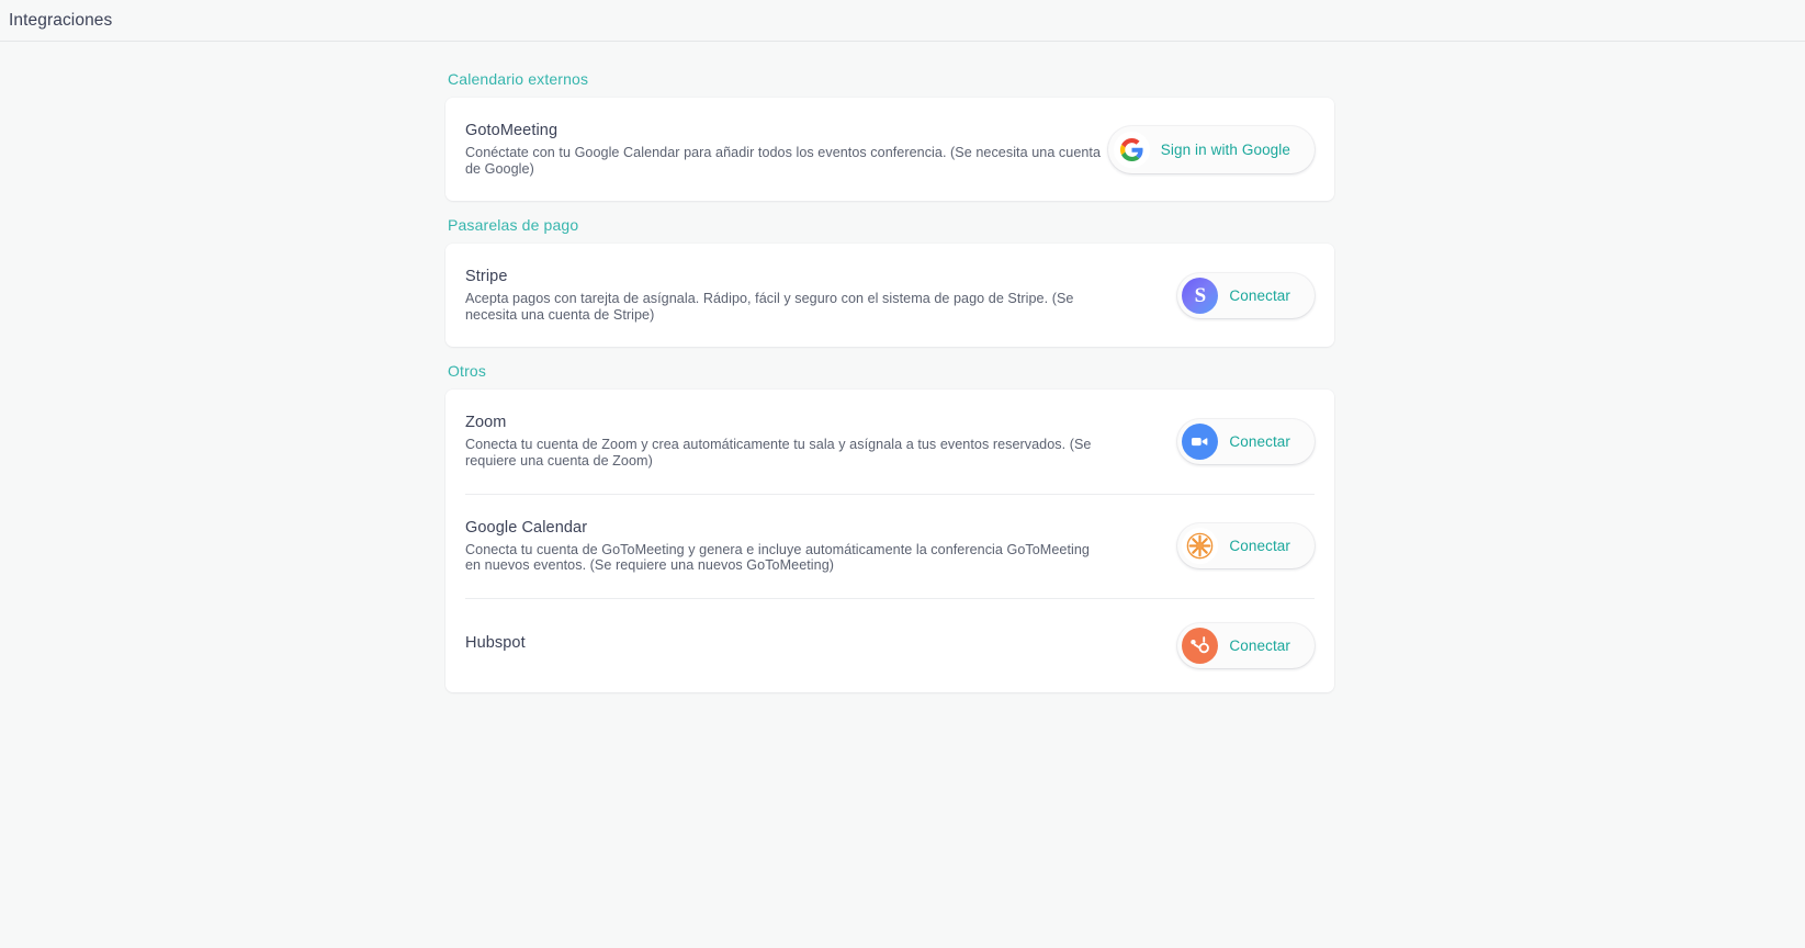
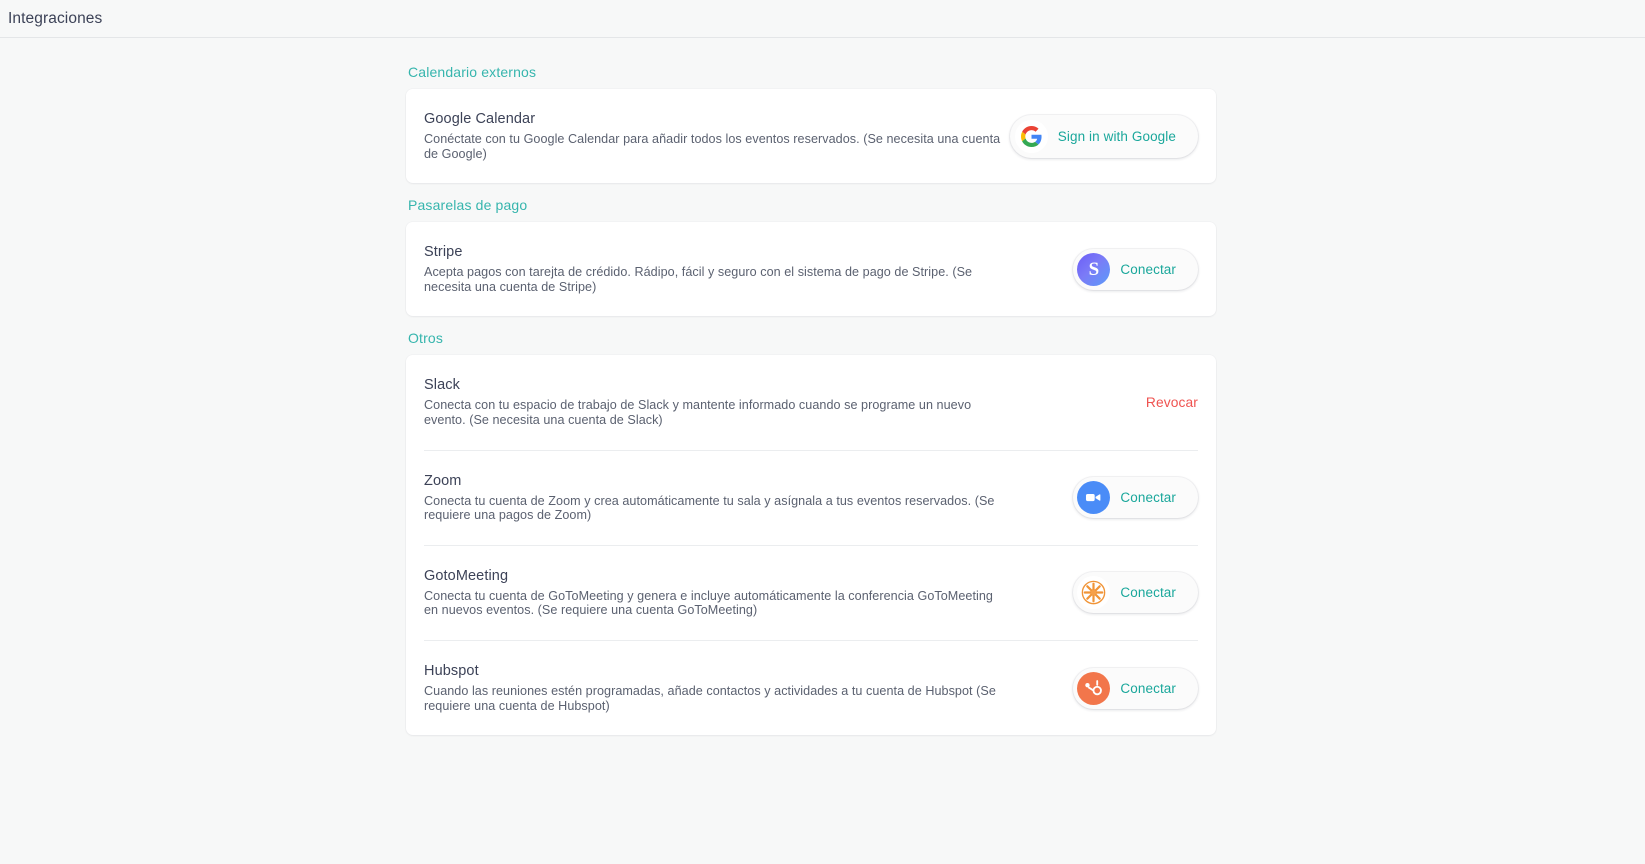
  Integraciones
  Calendario externos
- GotoMeeting
+ Google Calendar
- Conéctate con tu Google Calendar para añadir todos los eventos conferencia. (Se necesita una cuenta de Google)
+ Conéctate con tu Google Calendar para añadir todos los eventos reservados. (Se necesita una cuenta de Google)
  Sign in with Google
  Pasarelas de pago
  Stripe
- Acepta pagos con tarejta de asígnala. Rádipo, fácil y seguro con el sistema de pago de Stripe. (Se necesita una cuenta de Stripe)
+ Acepta pagos con tarejta de crédido. Rádipo, fácil y seguro con el sistema de pago de Stripe. (Se necesita una cuenta de Stripe)
  S
  Conectar
  Otros
+ Slack
+ Conecta con tu espacio de trabajo de Slack y mantente informado cuando se programe un nuevo evento. (Se necesita una cuenta de Slack)
+ Revocar
  Zoom
- Conecta tu cuenta de Zoom y crea automáticamente tu sala y asígnala a tus eventos reservados. (Se requiere una cuenta de Zoom)
+ Conecta tu cuenta de Zoom y crea automáticamente tu sala y asígnala a tus eventos reservados. (Se requiere una pagos de Zoom)
  Conectar
- Google Calendar
+ GotoMeeting
- Conecta tu cuenta de GoToMeeting y genera e incluye automáticamente la conferencia GoToMeeting en nuevos eventos. (Se requiere una nuevos GoToMeeting)
+ Conecta tu cuenta de GoToMeeting y genera e incluye automáticamente la conferencia GoToMeeting en nuevos eventos. (Se requiere una cuenta GoToMeeting)
  Conectar
  Hubspot
+ Cuando las reuniones estén programadas, añade contactos y actividades a tu cuenta de Hubspot (Se requiere una cuenta de Hubspot)
  Conectar
